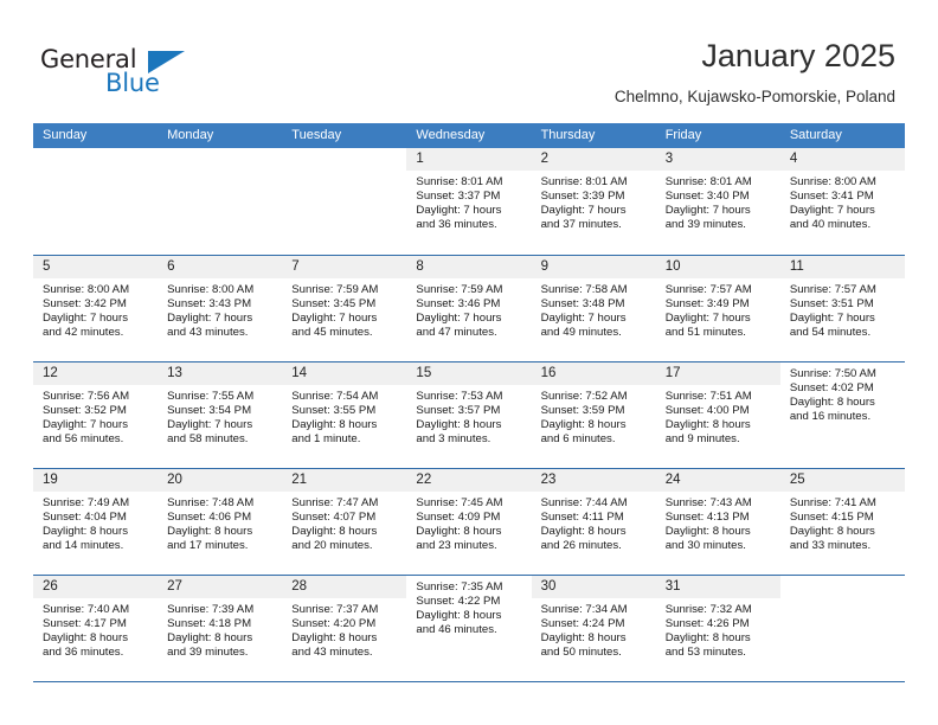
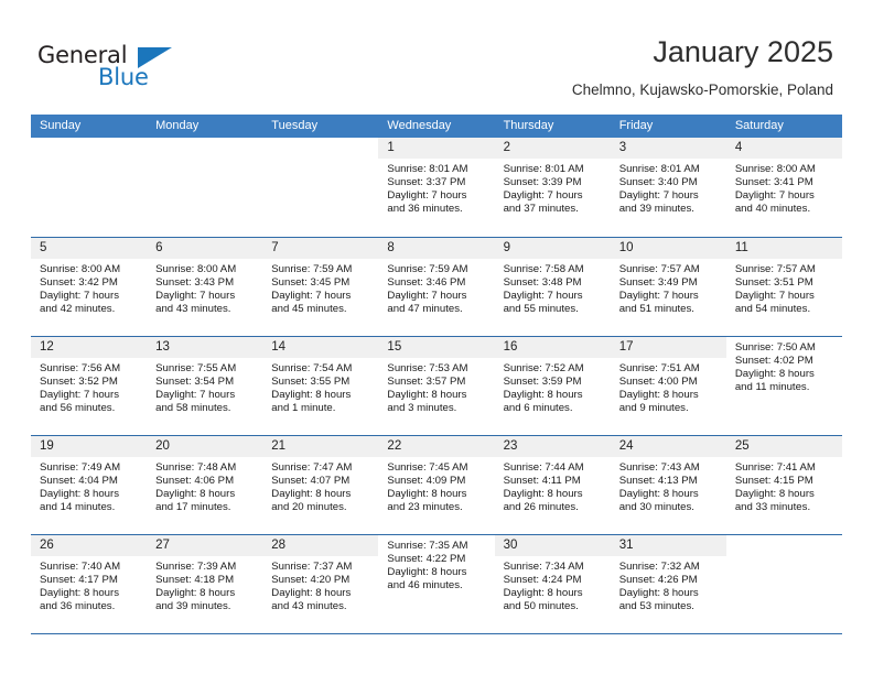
  General
  Blue
  January 2025
  Chelmno, Kujawsko-Pomorskie, Poland
  Sunday
  Monday
  Tuesday
  Wednesday
  Thursday
  Friday
  Saturday
  1
  Sunrise: 8:01 AM
  Sunset: 3:37 PM
  Daylight: 7 hours
  and 36 minutes.
  2
  Sunrise: 8:01 AM
  Sunset: 3:39 PM
  Daylight: 7 hours
  and 37 minutes.
  3
  Sunrise: 8:01 AM
  Sunset: 3:40 PM
  Daylight: 7 hours
  and 39 minutes.
  4
  Sunrise: 8:00 AM
  Sunset: 3:41 PM
  Daylight: 7 hours
  and 40 minutes.
  5
  Sunrise: 8:00 AM
  Sunset: 3:42 PM
  Daylight: 7 hours
  and 42 minutes.
  6
  Sunrise: 8:00 AM
  Sunset: 3:43 PM
  Daylight: 7 hours
  and 43 minutes.
  7
  Sunrise: 7:59 AM
  Sunset: 3:45 PM
  Daylight: 7 hours
  and 45 minutes.
  8
  Sunrise: 7:59 AM
  Sunset: 3:46 PM
  Daylight: 7 hours
  and 47 minutes.
  9
  Sunrise: 7:58 AM
  Sunset: 3:48 PM
  Daylight: 7 hours
- and 49 minutes.
+ and 55 minutes.
  10
  Sunrise: 7:57 AM
  Sunset: 3:49 PM
  Daylight: 7 hours
  and 51 minutes.
  11
  Sunrise: 7:57 AM
  Sunset: 3:51 PM
  Daylight: 7 hours
  and 54 minutes.
  12
  Sunrise: 7:56 AM
  Sunset: 3:52 PM
  Daylight: 7 hours
  and 56 minutes.
  13
  Sunrise: 7:55 AM
  Sunset: 3:54 PM
  Daylight: 7 hours
  and 58 minutes.
  14
  Sunrise: 7:54 AM
  Sunset: 3:55 PM
  Daylight: 8 hours
  and 1 minute.
  15
  Sunrise: 7:53 AM
  Sunset: 3:57 PM
  Daylight: 8 hours
  and 3 minutes.
  16
  Sunrise: 7:52 AM
  Sunset: 3:59 PM
  Daylight: 8 hours
  and 6 minutes.
  17
  Sunrise: 7:51 AM
  Sunset: 4:00 PM
  Daylight: 8 hours
  and 9 minutes.
  Sunrise: 7:50 AM
  Sunset: 4:02 PM
  Daylight: 8 hours
- and 16 minutes.
+ and 11 minutes.
  19
  Sunrise: 7:49 AM
  Sunset: 4:04 PM
  Daylight: 8 hours
  and 14 minutes.
  20
  Sunrise: 7:48 AM
  Sunset: 4:06 PM
  Daylight: 8 hours
  and 17 minutes.
  21
  Sunrise: 7:47 AM
  Sunset: 4:07 PM
  Daylight: 8 hours
  and 20 minutes.
  22
  Sunrise: 7:45 AM
  Sunset: 4:09 PM
  Daylight: 8 hours
  and 23 minutes.
  23
  Sunrise: 7:44 AM
  Sunset: 4:11 PM
  Daylight: 8 hours
  and 26 minutes.
  24
  Sunrise: 7:43 AM
  Sunset: 4:13 PM
  Daylight: 8 hours
  and 30 minutes.
  25
  Sunrise: 7:41 AM
  Sunset: 4:15 PM
  Daylight: 8 hours
  and 33 minutes.
  26
  Sunrise: 7:40 AM
  Sunset: 4:17 PM
  Daylight: 8 hours
  and 36 minutes.
  27
  Sunrise: 7:39 AM
  Sunset: 4:18 PM
  Daylight: 8 hours
  and 39 minutes.
  28
  Sunrise: 7:37 AM
  Sunset: 4:20 PM
  Daylight: 8 hours
  and 43 minutes.
  Sunrise: 7:35 AM
  Sunset: 4:22 PM
  Daylight: 8 hours
  and 46 minutes.
  30
  Sunrise: 7:34 AM
  Sunset: 4:24 PM
  Daylight: 8 hours
  and 50 minutes.
  31
  Sunrise: 7:32 AM
  Sunset: 4:26 PM
  Daylight: 8 hours
  and 53 minutes.
